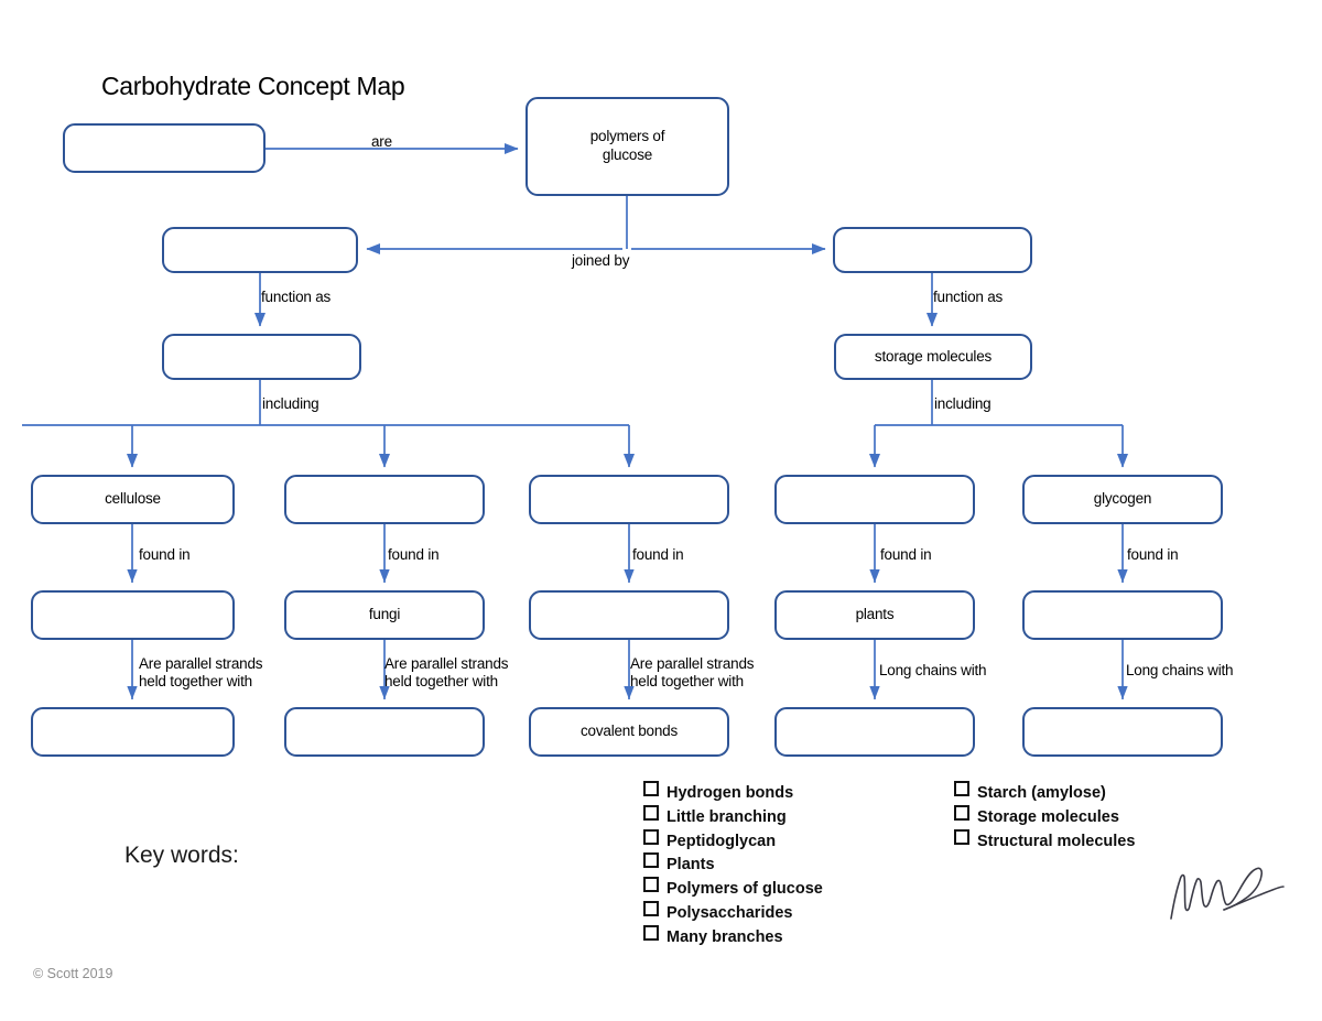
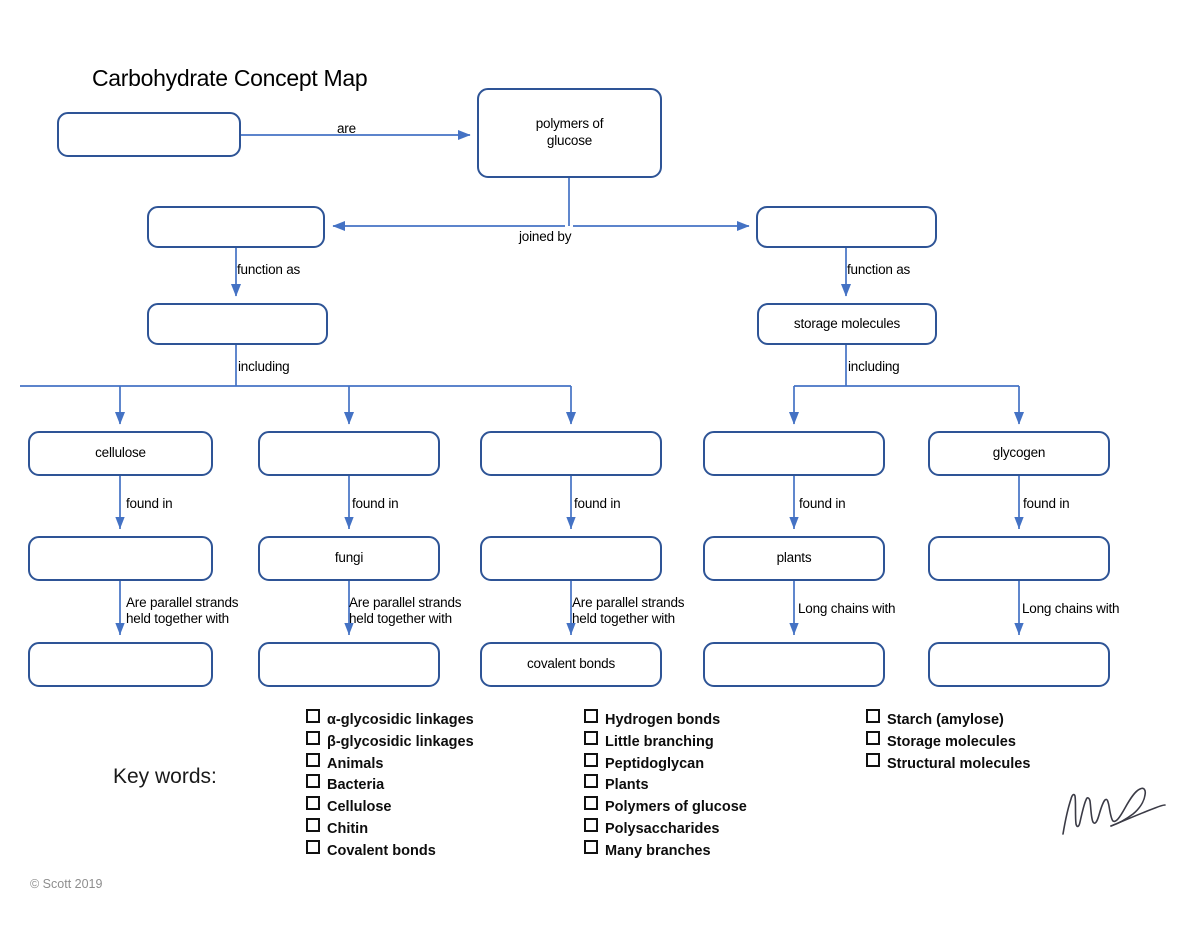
  Carbohydrate Concept Map
  polymers of
  glucose
  storage molecules
  cellulose
  glycogen
  fungi
  plants
  covalent bonds
  are
  joined by
  function as
  function as
  including
  including
  found in
  found in
  found in
  found in
  found in
  Are parallel strands
  held together with
  Are parallel strands
  held together with
  Are parallel strands
  held together with
  Long chains with
  Long chains with
  Key words:
+ α-glycosidic linkages
+ β-glycosidic linkages
+ Animals
+ Bacteria
+ Cellulose
+ Chitin
+ Covalent bonds
  Hydrogen bonds
  Little branching
  Peptidoglycan
  Plants
  Polymers of glucose
  Polysaccharides
  Many branches
  Starch (amylose)
  Storage molecules
  Structural molecules
  © Scott 2019
